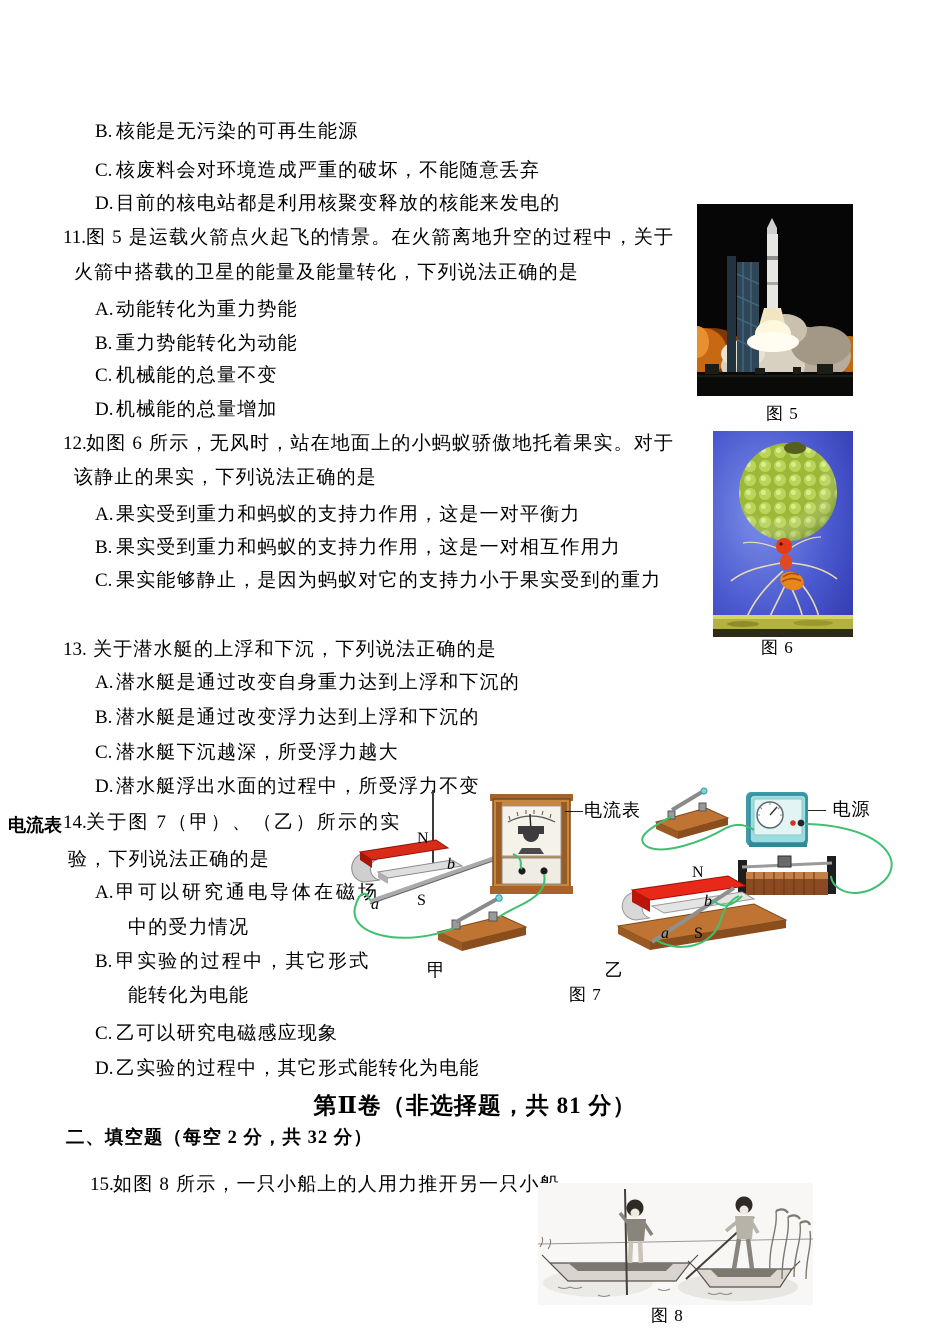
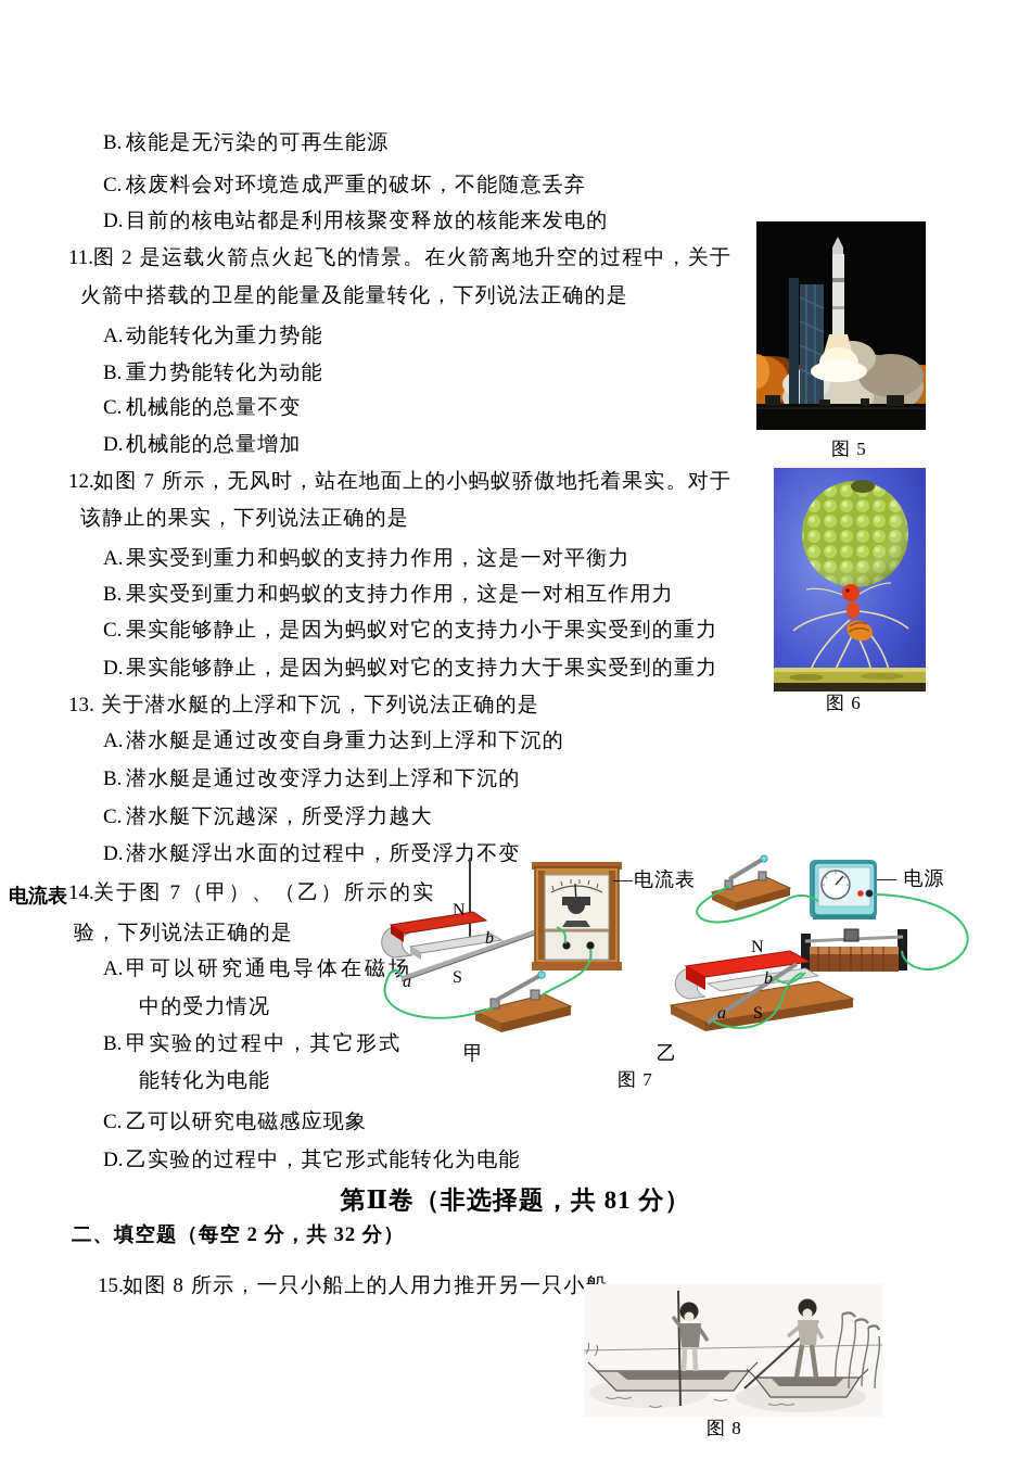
  B. 核能是无污染的可再生能源
  C. 核废料会对环境造成严重的破坏，不能随意丢弃
  D.目前的核电站都是利用核聚变释放的核能来发电的
- 11.图 5 是运载火箭点火起飞的情景。在火箭离地升空的过程中，关于
+ 11.图 2 是运载火箭点火起飞的情景。在火箭离地升空的过程中，关于
  火箭中搭载的卫星的能量及能量转化，下列说法正确的是
  A.动能转化为重力势能
  B. 重力势能转化为动能
  C. 机械能的总量不变
  D.机械能的总量增加
- 12.如图 6 所示，无风时，站在地面上的小蚂蚁骄傲地托着果实。对于
+ 12.如图 7 所示，无风时，站在地面上的小蚂蚁骄傲地托着果实。对于
  该静止的果实，下列说法正确的是
  A.果实受到重力和蚂蚁的支持力作用，这是一对平衡力
  B. 果实受到重力和蚂蚁的支持力作用，这是一对相互作用力
  C. 果实能够静止，是因为蚂蚁对它的支持力小于果实受到的重力
+ D.果实能够静止，是因为蚂蚁对它的支持力大于果实受到的重力
  13. 关于潜水艇的上浮和下沉，下列说法正确的是
  A.潜水艇是通过改变自身重力达到上浮和下沉的
  B. 潜水艇是通过改变浮力达到上浮和下沉的
  C. 潜水艇下沉越深，所受浮力越大
  D.潜水艇浮出水面的过程中，所受浮力不变
  电流表
  14.关于图 7（甲）、（乙）所示的实
  验，下列说法正确的是
  A.甲可以研究通电导体在磁场
  中的受力情况
  B. 甲实验的过程中，其它形式
  能转化为电能
  C. 乙可以研究电磁感应现象
  D.乙实验的过程中，其它形式能转化为电能
  第Ⅱ卷（非选择题，共 81 分）
  二、填空题（每空 2 分，共 32 分）
  15.如图 8 所示，一只小船上的人用力推开另一只小
  图 5
  图 6
  —电流表
  — 电源
  N
  S
  b
  a
  N
  b
  a
  S
  甲
  乙
  图 7
  图 8
